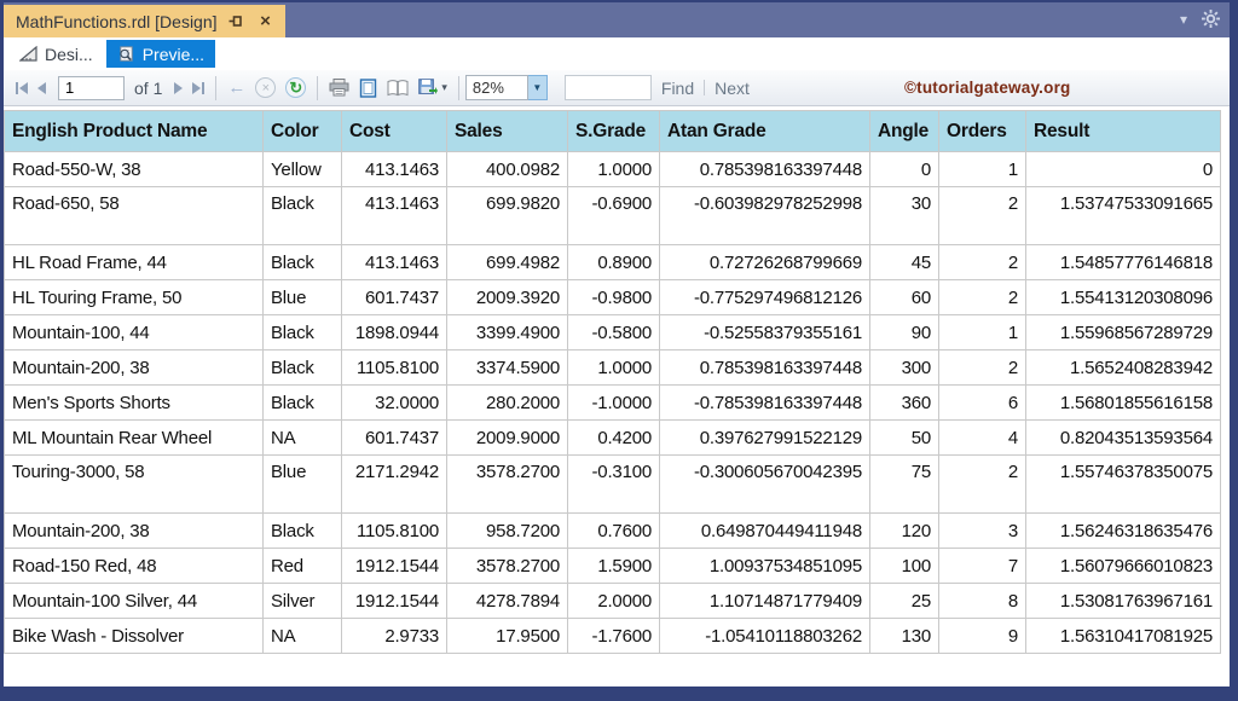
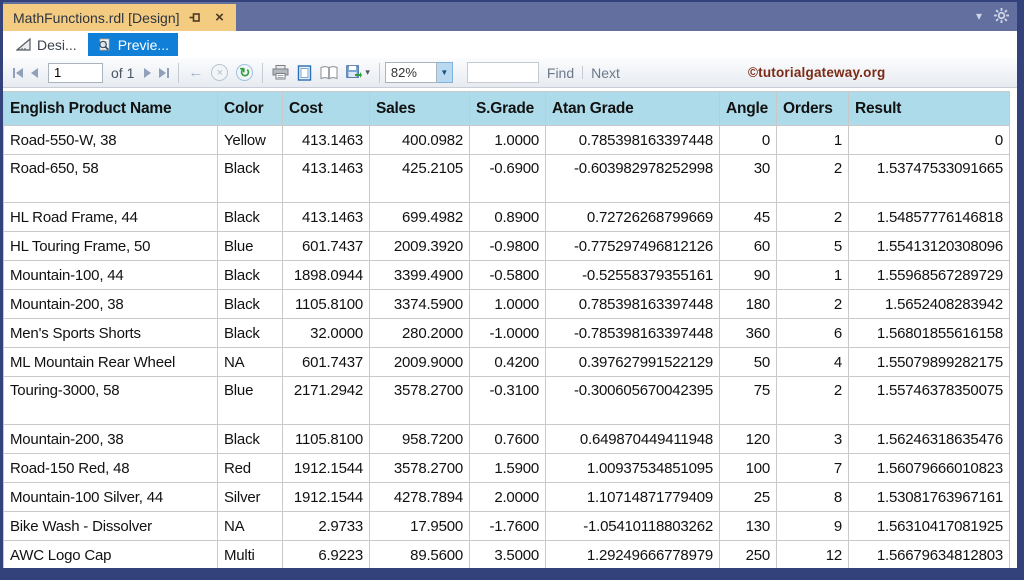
  MathFunctions.rdl [Design]
  ×
  ▾
  Desi...
  Previe...
  1
  of 1
  ←
  ×
  ↻
  ▾
  82%
  ▼
  Find
  Next
  ©tutorialgateway.org
  English Product Name	Color	Cost	Sales	S.Grade	Atan Grade	Angle	Orders	Result
  Road-550-W, 38	Yellow	413.1463	400.0982	1.0000	0.785398163397448	0	1	0
- Road-650, 58	Black	413.1463	699.9820	-0.6900	-0.603982978252998	30	2	1.53747533091665
+ Road-650, 58	Black	413.1463	425.2105	-0.6900	-0.603982978252998	30	2	1.53747533091665
  HL Road Frame, 44	Black	413.1463	699.4982	0.8900	0.72726268799669	45	2	1.54857776146818
- HL Touring Frame, 50	Blue	601.7437	2009.3920	-0.9800	-0.775297496812126	60	2	1.55413120308096
+ HL Touring Frame, 50	Blue	601.7437	2009.3920	-0.9800	-0.775297496812126	60	5	1.55413120308096
  Mountain-100, 44	Black	1898.0944	3399.4900	-0.5800	-0.52558379355161	90	1	1.55968567289729
- Mountain-200, 38	Black	1105.8100	3374.5900	1.0000	0.785398163397448	300	2	1.5652408283942
+ Mountain-200, 38	Black	1105.8100	3374.5900	1.0000	0.785398163397448	180	2	1.5652408283942
  Men's Sports Shorts	Black	32.0000	280.2000	-1.0000	-0.785398163397448	360	6	1.56801855616158
- ML Mountain Rear Wheel	NA	601.7437	2009.9000	0.4200	0.397627991522129	50	4	0.82043513593564
+ ML Mountain Rear Wheel	NA	601.7437	2009.9000	0.4200	0.397627991522129	50	4	1.55079899282175
  Touring-3000, 58	Blue	2171.2942	3578.2700	-0.3100	-0.300605670042395	75	2	1.55746378350075
  Mountain-200, 38	Black	1105.8100	958.7200	0.7600	0.649870449411948	120	3	1.56246318635476
  Road-150 Red, 48	Red	1912.1544	3578.2700	1.5900	1.00937534851095	100	7	1.56079666010823
  Mountain-100 Silver, 44	Silver	1912.1544	4278.7894	2.0000	1.10714871779409	25	8	1.53081763967161
  Bike Wash - Dissolver	NA	2.9733	17.9500	-1.7600	-1.05410118803262	130	9	1.56310417081925
+ AWC Logo Cap	Multi	6.9223	89.5600	3.5000	1.29249666778979	250	12	1.56679634812803
